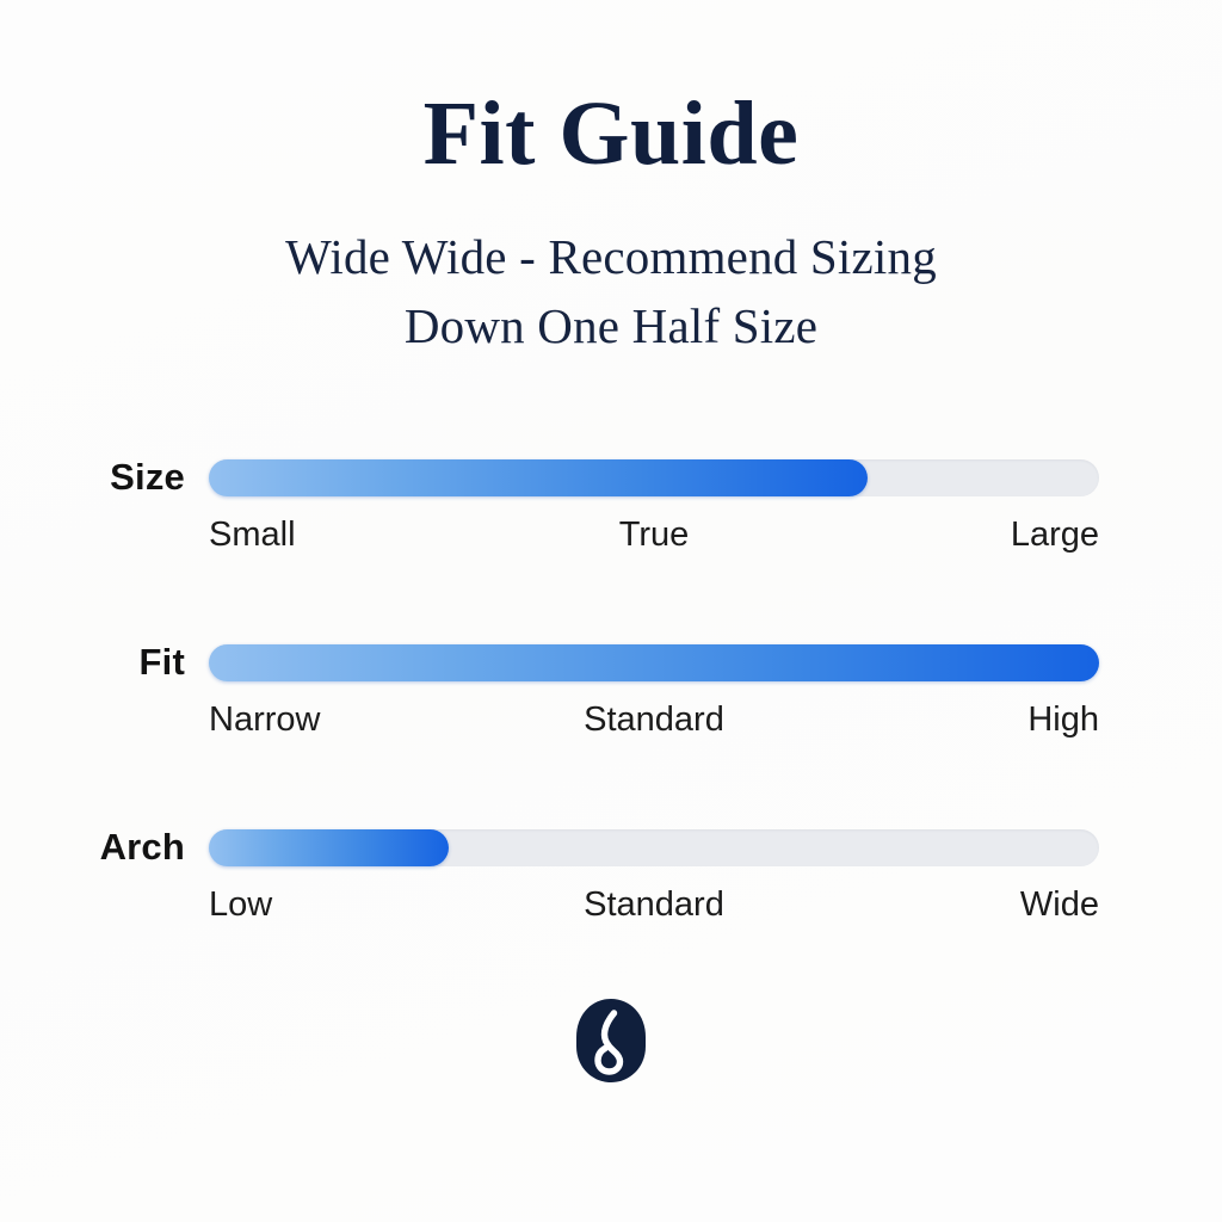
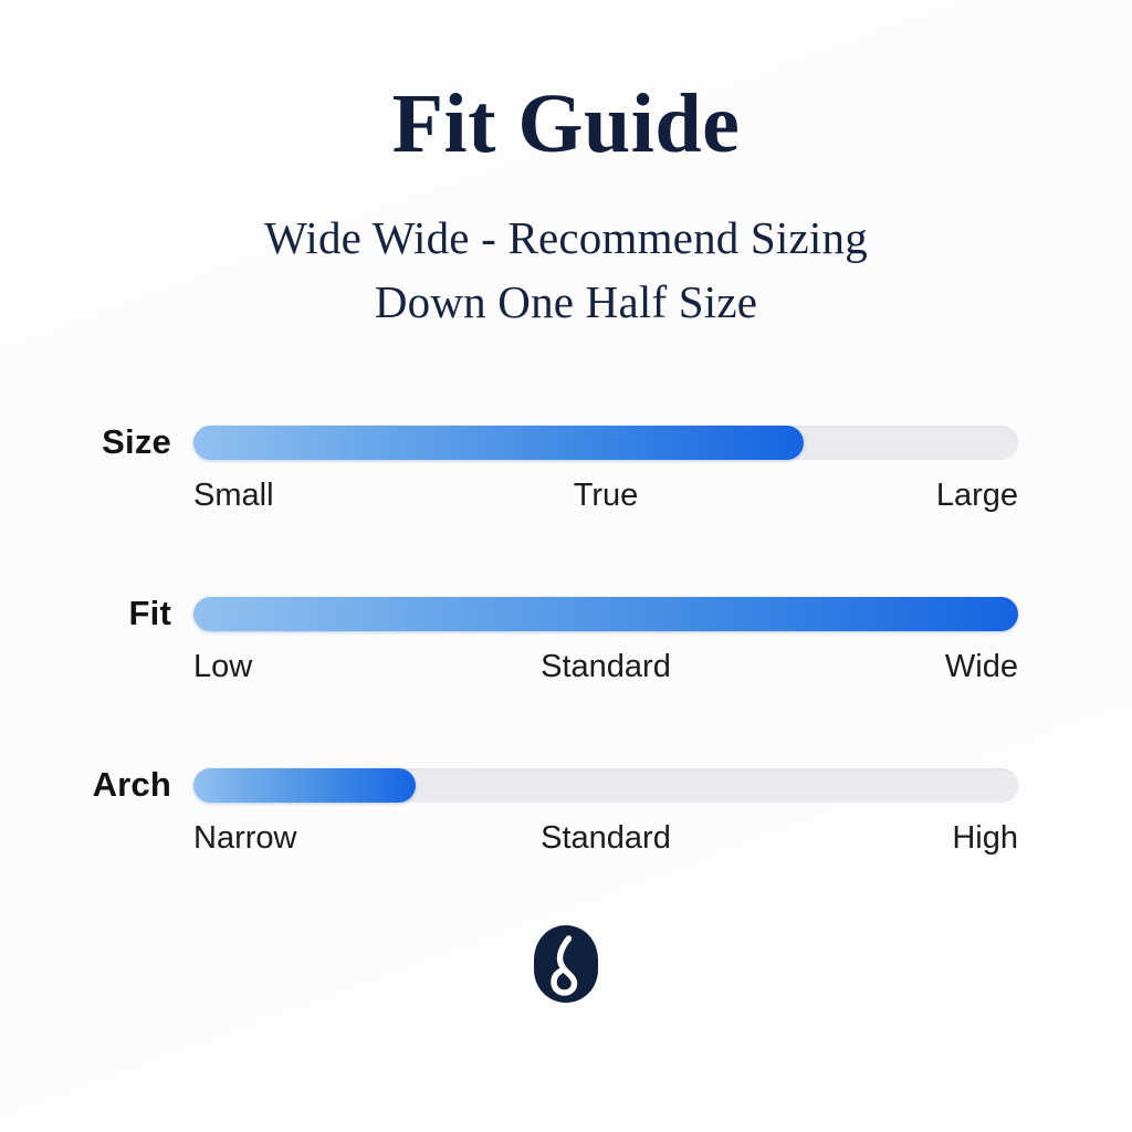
  Fit Guide
  Wide Wide - Recommend Sizing
  Down One Half Size
  Size
  Small
  True
  Large
  Fit
- Narrow
+ Low
  Standard
- High
+ Wide
  Arch
- Low
+ Narrow
  Standard
- Wide
+ High
